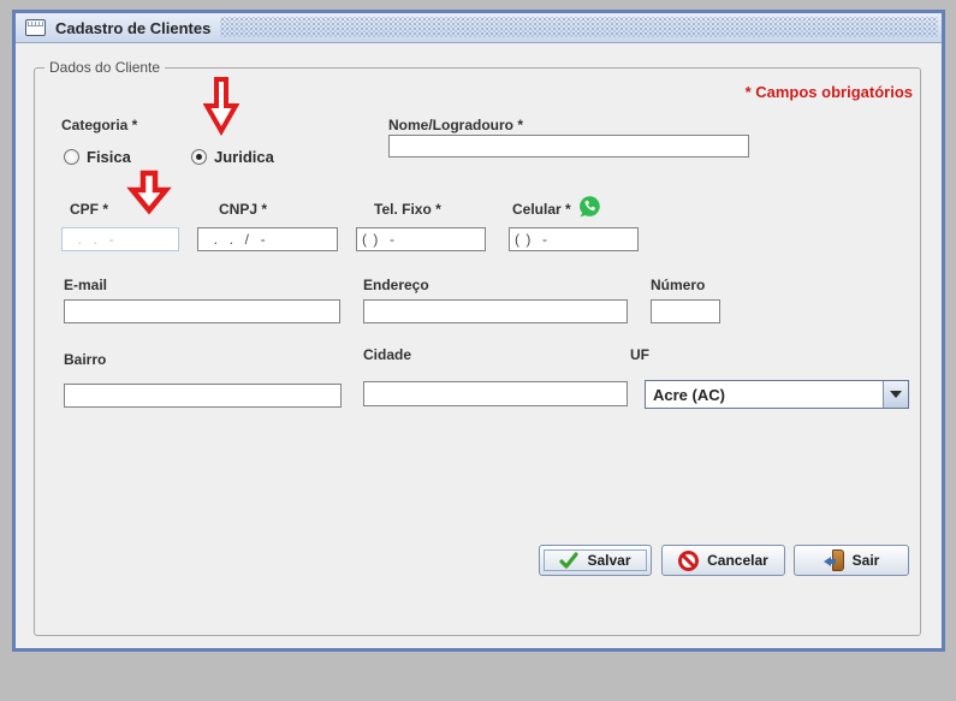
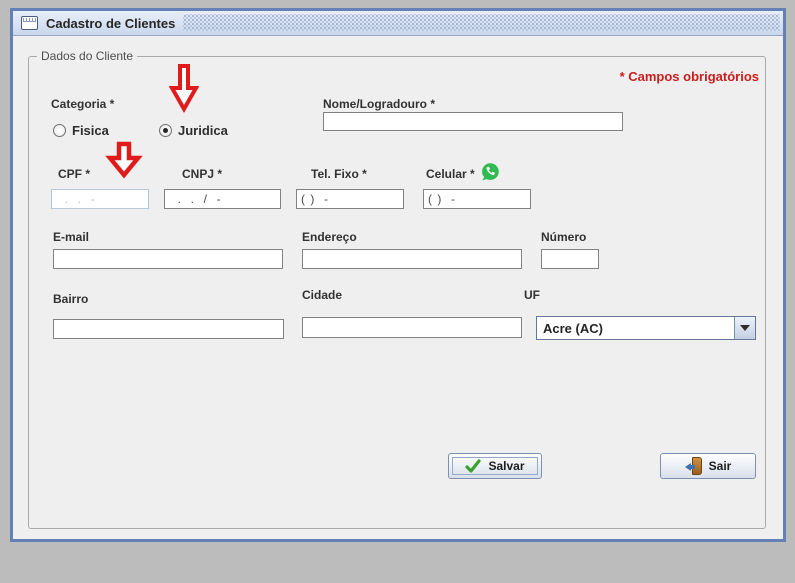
  Cadastro de Clientes
  Dados do Cliente
  * Campos obrigatórios
  Categoria *
  Nome/Logradouro *
  Fisica
  Juridica
  CPF *
  CNPJ *
  Tel. Fixo *
  Celular *
  . . -
  . . / -
  ( ) -
  ( ) -
  E-mail
  Endereço
  Número
  Bairro
  Cidade
  UF
  Acre (AC)
  Salvar
- Cancelar
  Sair
